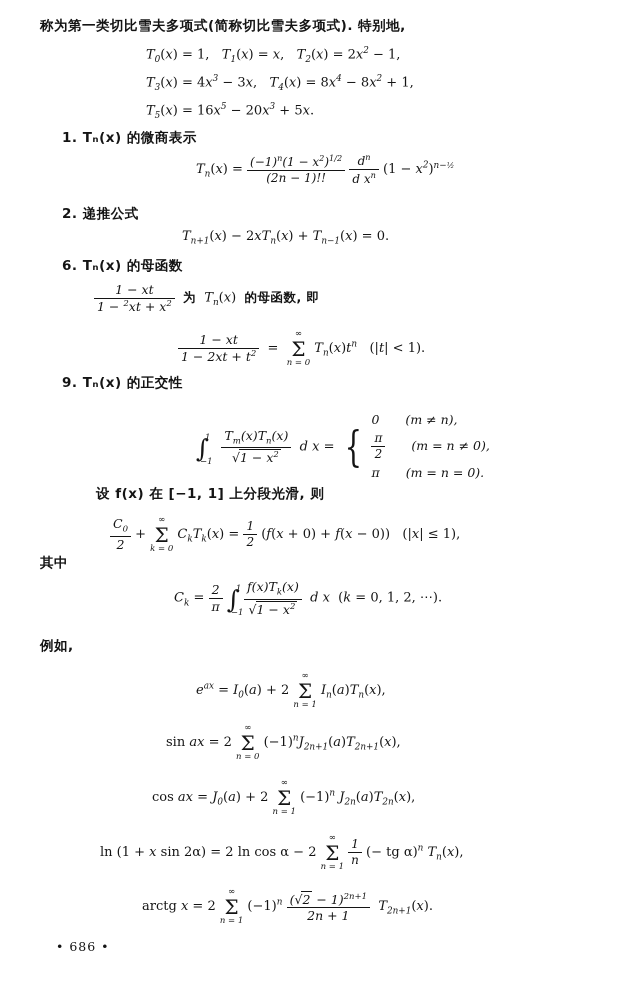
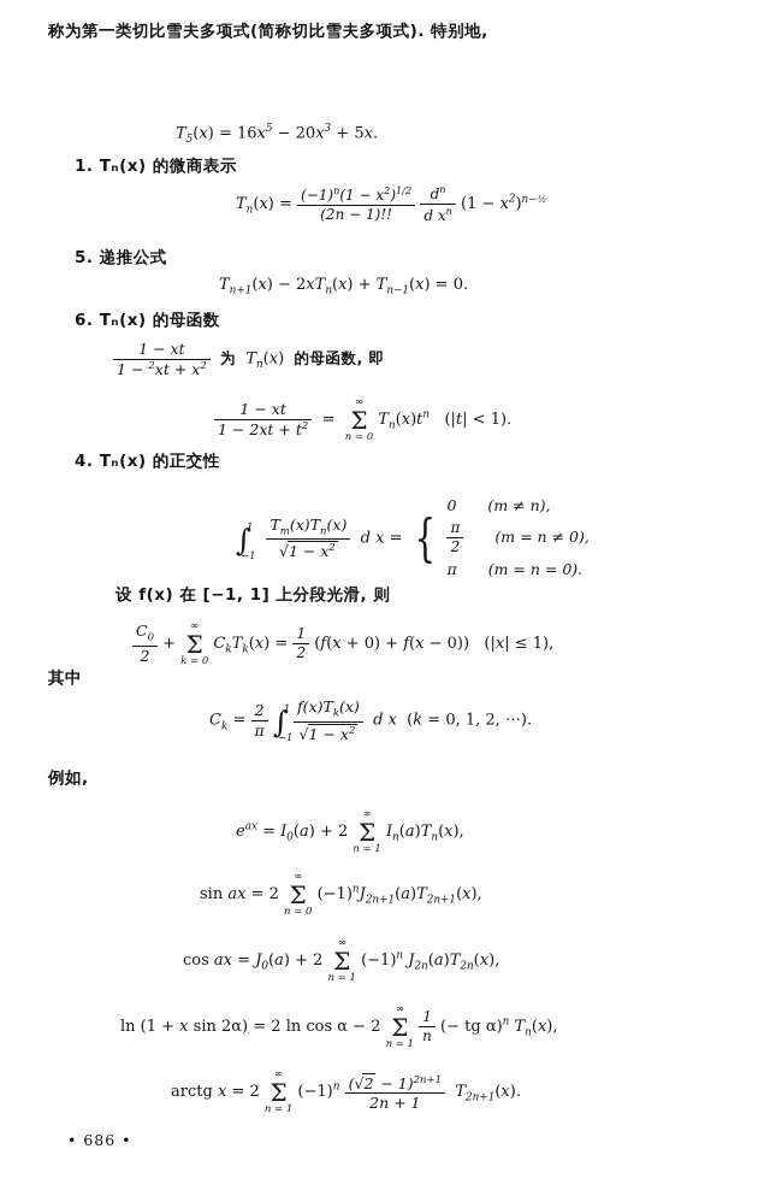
  称为第一类切比雪夫多项式(简称切比雪夫多项式). 特别地,
- T0(x) = 1, T1(x) = x, T2(x) = 2x2 − 1,
- T3(x) = 4x3 − 3x, T4(x) = 8x4 − 8x2 + 1,
  T5(x) = 16x5 − 20x3 + 5x.
  1. Tₙ(x) 的微商表示
  Tn(x) =
  (−1)n(1 − x2)1/2
  (2n − 1)!!
  dn
  d xn
  (1 − x2)n−½
- 2. 递推公式
+ 5. 递推公式
  Tn+1(x) − 2xTn(x) + Tn−1(x) = 0.
  6. Tₙ(x) 的母函数
  1 − xt
  1 − 2xt + x2
  为 Tn(x) 的母函数, 即
  1 − xt
  1 − 2xt + t2
  =
  ∞
  Σ
  n = 0
  Tn(x)tn (|t| < 1).
- 9. Tₙ(x) 的正交性
+ 4. Tₙ(x) 的正交性
  ∫
  1
  −1
  Tm(x)Tn(x)
  √1 − x2
  d x = {
  0 (m ≠ n),
  π
  2
  (m = n ≠ 0),
  π (m = n = 0).
  设 f(x) 在 [−1, 1] 上分段光滑, 则
  C0
  2
  +
  ∞
  Σ
  k = 0
  CkTk(x) =
  1
  2
  (f(x + 0) + f(x − 0)) (|x| ≤ 1),
  其中
  Ck =
  2
  π
  ∫
  1
  −1
  f(x)Tk(x)
  √1 − x2
  d x (k = 0, 1, 2, ⋯).
  例如,
  eax = I0(a) + 2
  ∞
  Σ
  n = 1
  In(a)Tn(x),
  sin ax = 2
  ∞
  Σ
  n = 0
  (−1)nJ2n+1(a)T2n+1(x),
  cos ax = J0(a) + 2
  ∞
  Σ
  n = 1
  (−1)n J2n(a)T2n(x),
  ln (1 + x sin 2α) = 2 ln cos α − 2
  ∞
  Σ
  n = 1
  1
  n
  (− tg α)n Tn(x),
  arctg x = 2
  ∞
  Σ
  n = 1
  (−1)n
  (√2 − 1)2n+1
  2n + 1
  T2n+1(x).
  • 686 •
